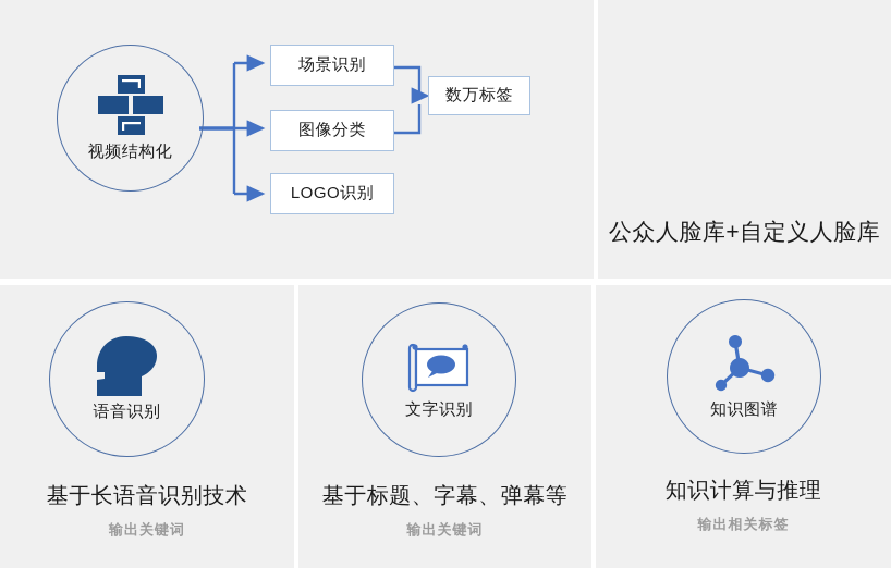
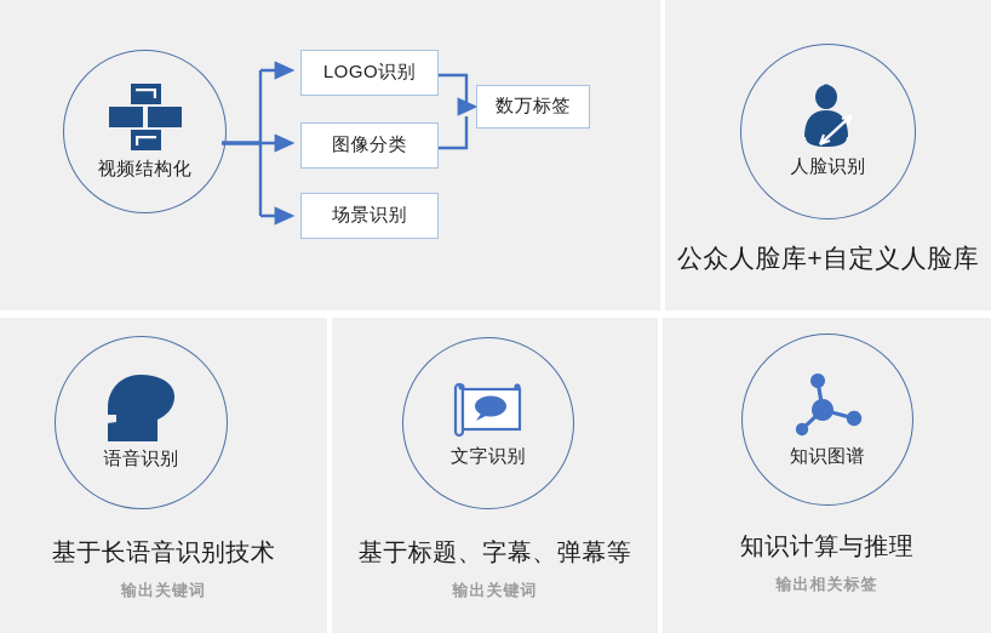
  视频结构化
- 场景识别
+ LOGO识别
  图像分类
- LOGO识别
+ 场景识别
  数万标签
+ 人脸识别
  公众人脸库+自定义人脸库
  语音识别
  基于长语音识别技术
  输出关键词
  文字识别
  基于标题、字幕、弹幕等
  输出关键词
  知识图谱
  知识计算与推理
  输出相关标签
